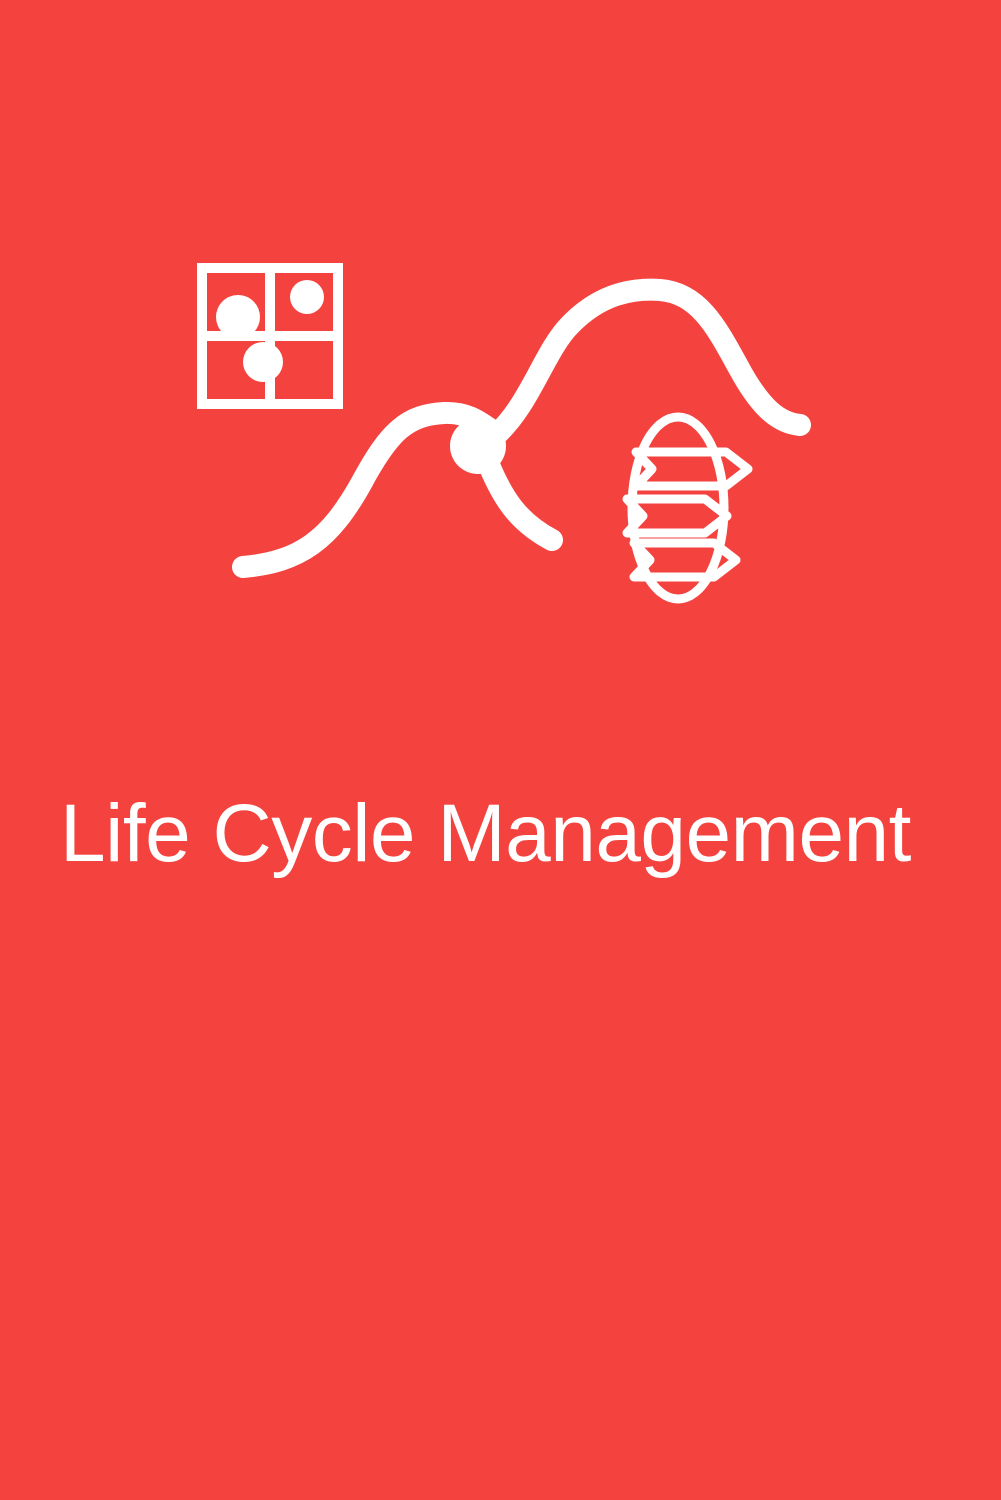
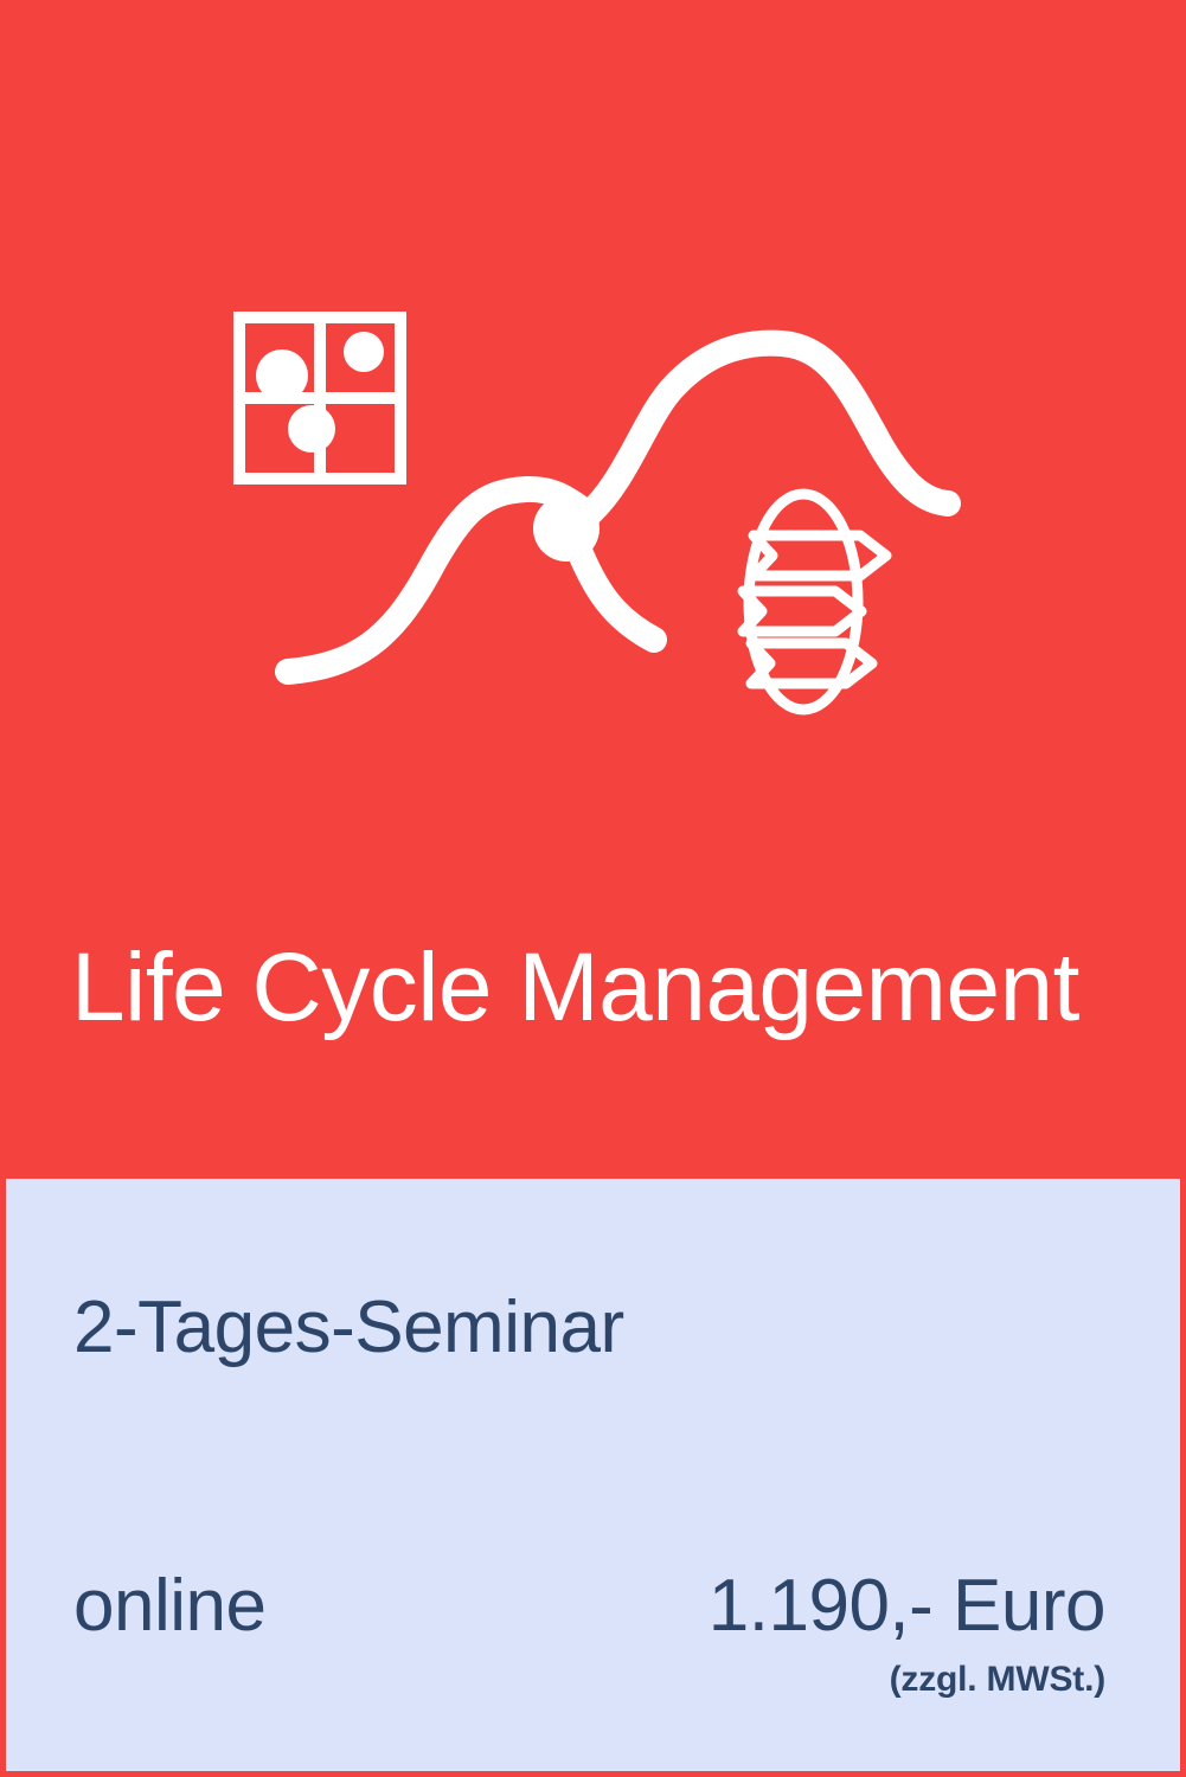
  Life Cycle Management
+ 2-Tages-Seminar
+ online
+ 1.190,- Euro
+ (zzgl. MWSt.)
